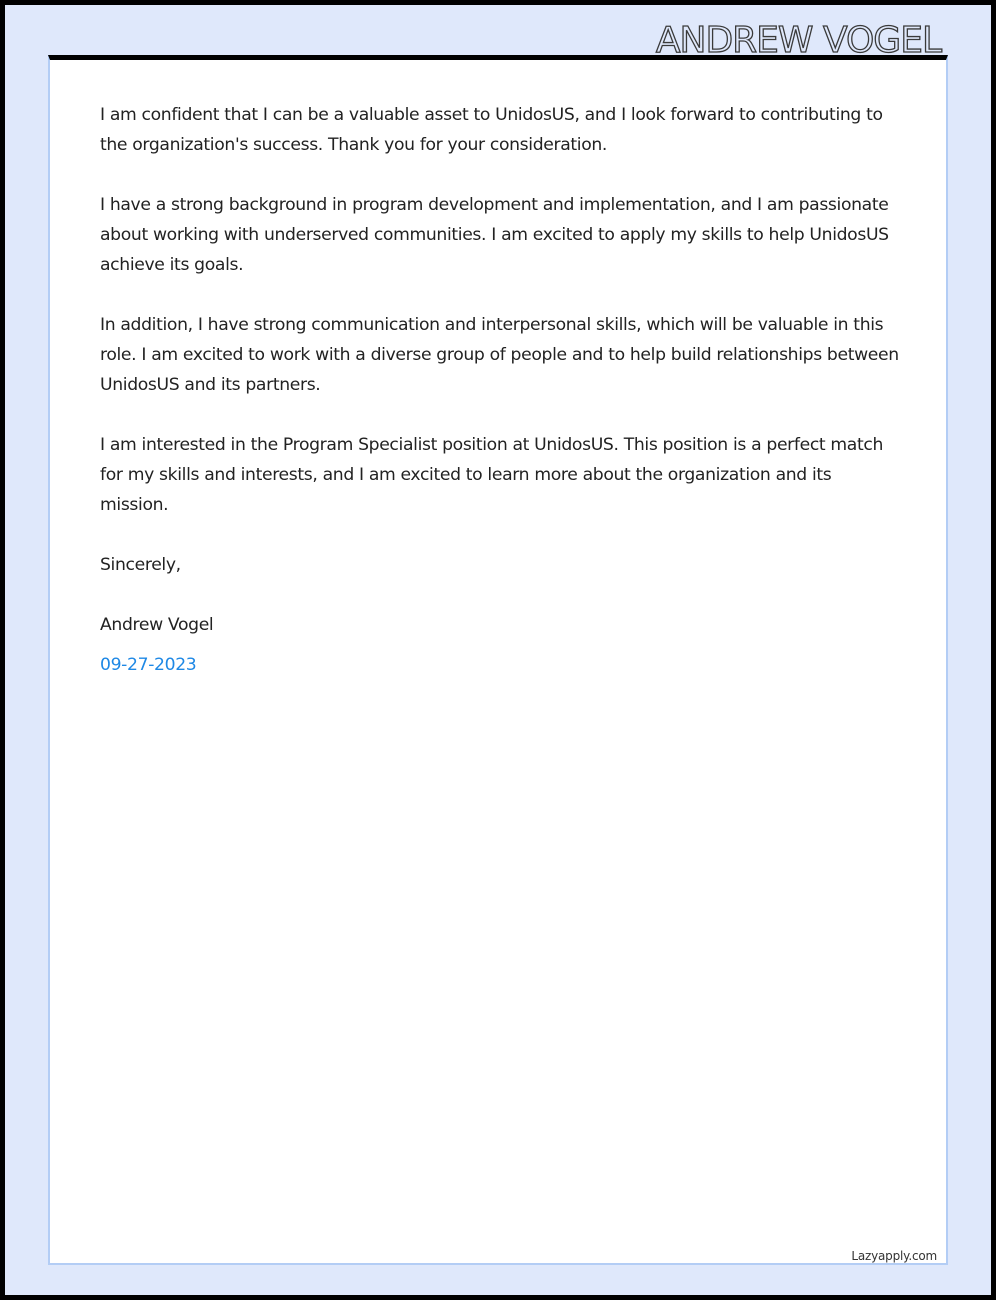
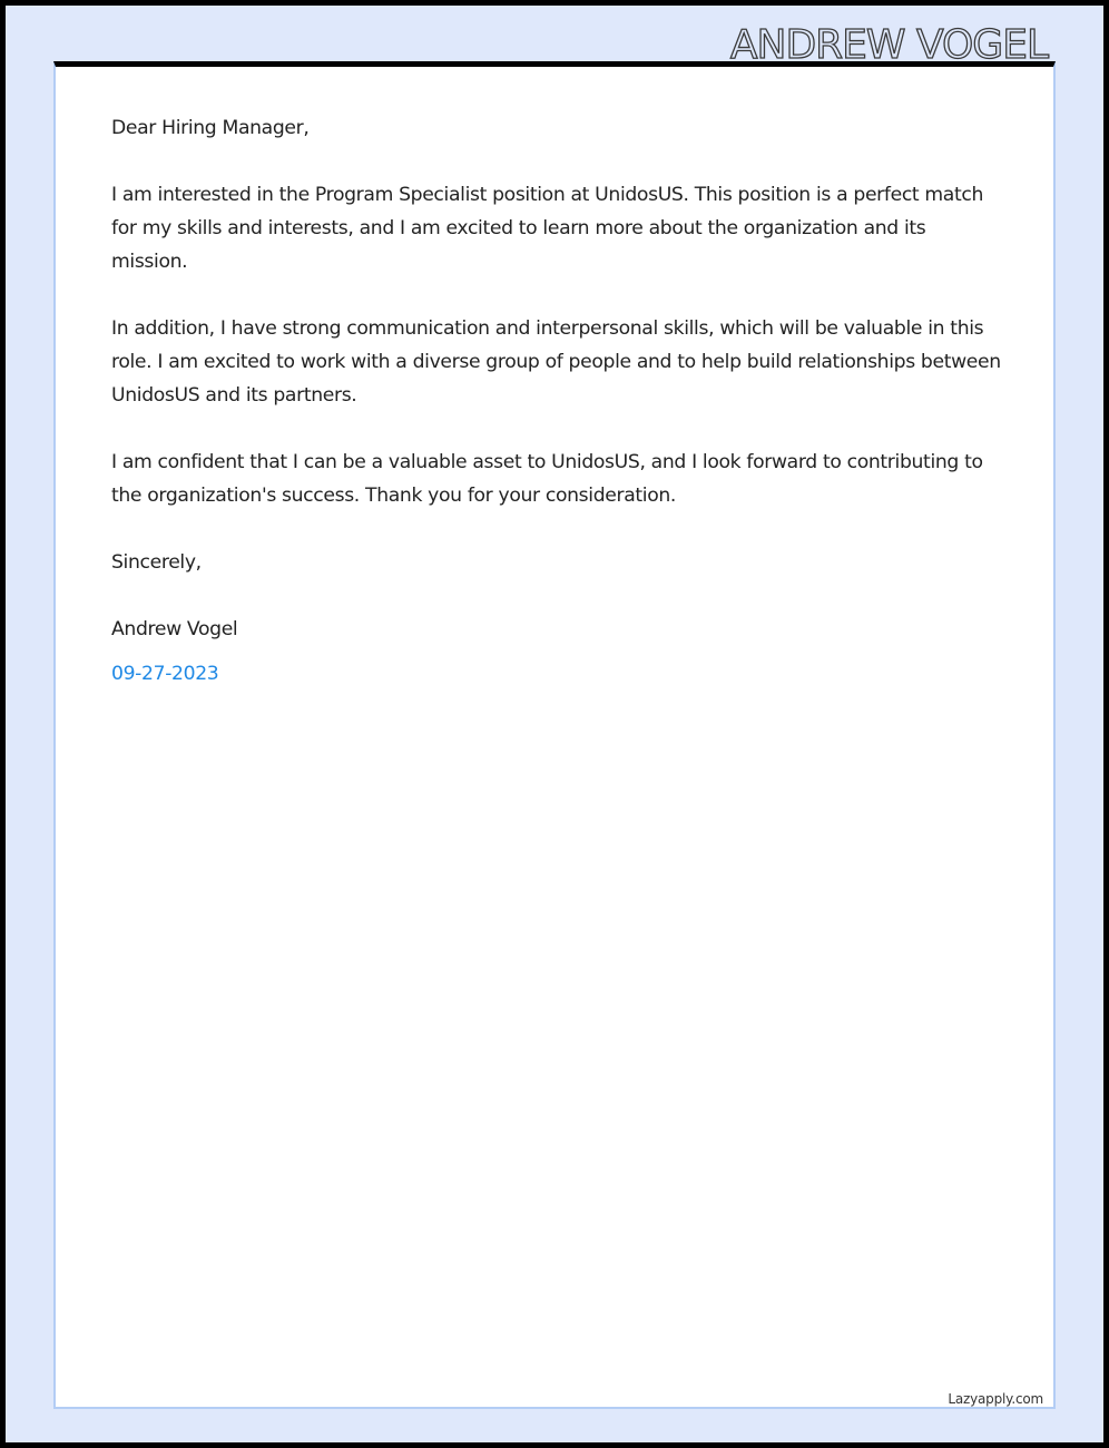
  ANDREW VOGEL
+ Dear Hiring Manager,
- I am confident that I can be a valuable asset to UnidosUS, and I look forward to contributing to the organization's success. Thank you for your consideration.
+ I am interested in the Program Specialist position at UnidosUS. This position is a perfect match for my skills and interests, and I am excited to learn more about the organization and its mission.
- I have a strong background in program development and implementation, and I am passionate about working with underserved communities. I am excited to apply my skills to help UnidosUS achieve its goals.
  In addition, I have strong communication and interpersonal skills, which will be valuable in this role. I am excited to work with a diverse group of people and to help build relationships between UnidosUS and its partners.
- I am interested in the Program Specialist position at UnidosUS. This position is a perfect match for my skills and interests, and I am excited to learn more about the organization and its mission.
+ I am confident that I can be a valuable asset to UnidosUS, and I look forward to contributing to the organization's success. Thank you for your consideration.
  Sincerely,
  Andrew Vogel
  09-27-2023
  Lazyapply.com
